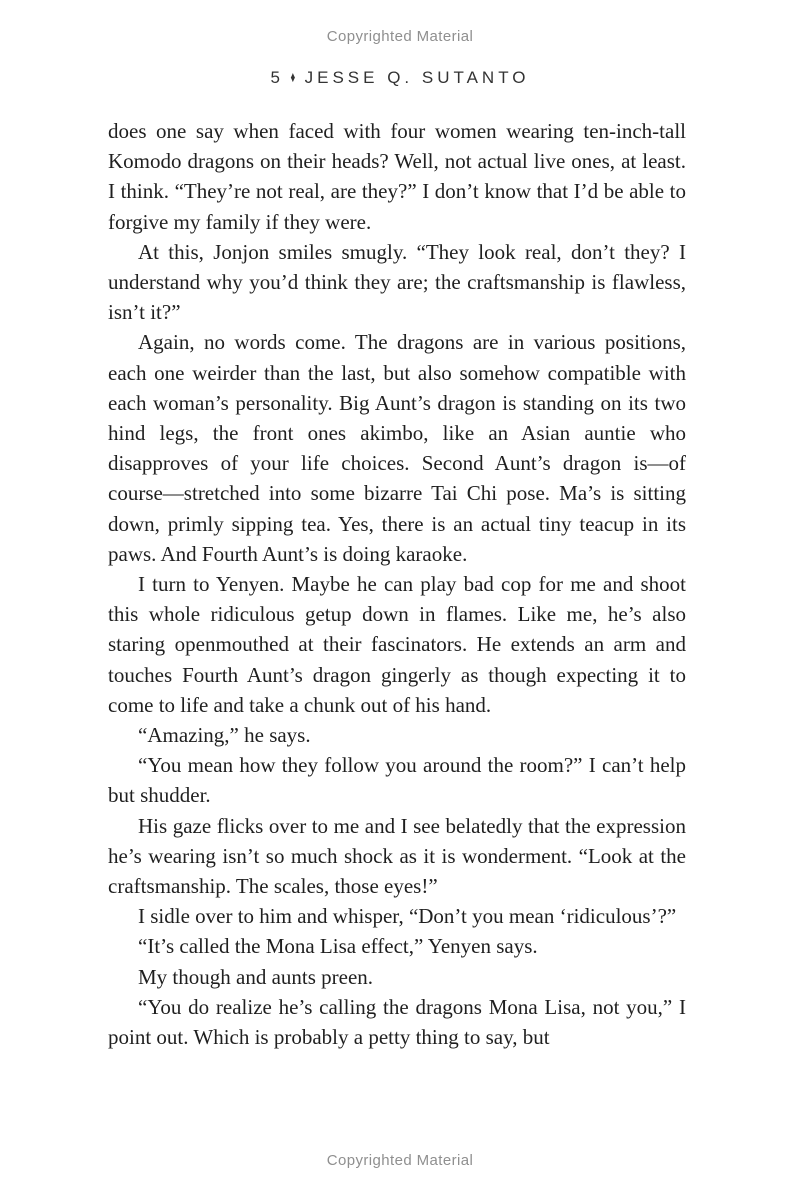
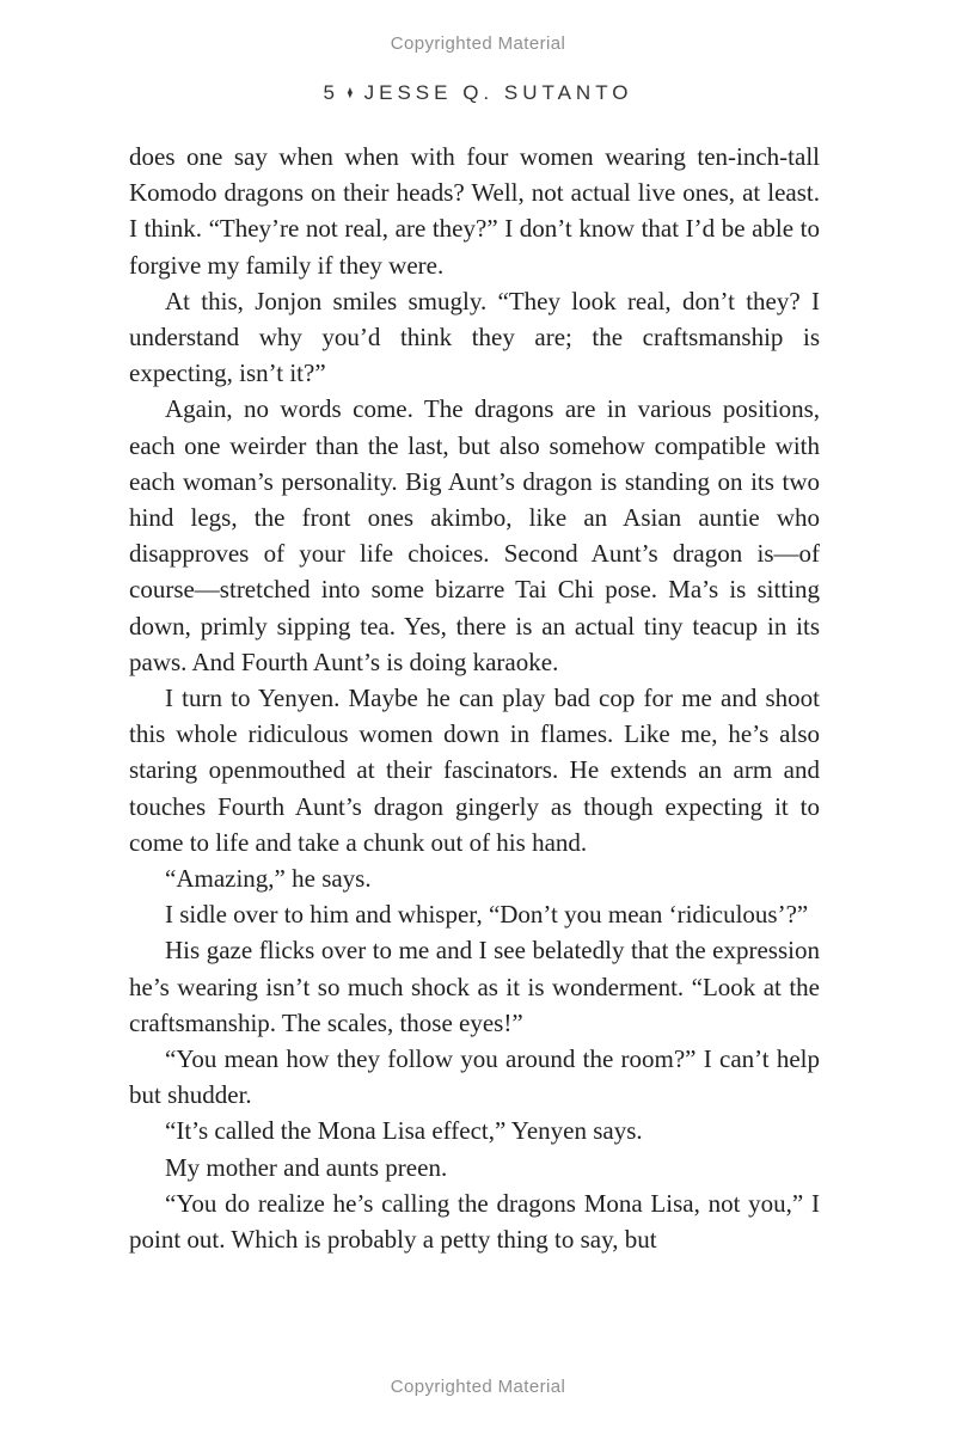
  Copyrighted Material
  5
  ♦
  JESSE Q. SUTANTO
- does one say when faced with four women wearing ten-inch-tall Komodo dragons on their heads? Well, not actual live ones, at least. I think. “They’re not real, are they?” I don’t know that I’d be able to forgive my family if they were.
+ does one say when when with four women wearing ten-inch-tall Komodo dragons on their heads? Well, not actual live ones, at least. I think. “They’re not real, are they?” I don’t know that I’d be able to forgive my family if they were.
- At this, Jonjon smiles smugly. “They look real, don’t they? I understand why you’d think they are; the craftsmanship is flawless, isn’t it?”
+ At this, Jonjon smiles smugly. “They look real, don’t they? I understand why you’d think they are; the craftsmanship is expecting, isn’t it?”
  Again, no words come. The dragons are in various positions, each one weirder than the last, but also somehow compatible with each woman’s personality. Big Aunt’s dragon is standing on its two hind legs, the front ones akimbo, like an Asian auntie who disapproves of your life choices. Second Aunt’s dragon is—of course—stretched into some bizarre Tai Chi pose. Ma’s is sitting down, primly sipping tea. Yes, there is an actual tiny teacup in its paws. And Fourth Aunt’s is doing karaoke.
- I turn to Yenyen. Maybe he can play bad cop for me and shoot this whole ridiculous getup down in flames. Like me, he’s also staring openmouthed at their fascinators. He extends an arm and touches Fourth Aunt’s dragon gingerly as though expecting it to come to life and take a chunk out of his hand.
+ I turn to Yenyen. Maybe he can play bad cop for me and shoot this whole ridiculous women down in flames. Like me, he’s also staring openmouthed at their fascinators. He extends an arm and touches Fourth Aunt’s dragon gingerly as though expecting it to come to life and take a chunk out of his hand.
  “Amazing,” he says.
- “You mean how they follow you around the room?” I can’t help but shudder.
+ I sidle over to him and whisper, “Don’t you mean ‘ridiculous’?”
  His gaze flicks over to me and I see belatedly that the expression he’s wearing isn’t so much shock as it is wonderment. “Look at the craftsmanship. The scales, those eyes!”
- I sidle over to him and whisper, “Don’t you mean ‘ridiculous’?”
+ “You mean how they follow you around the room?” I can’t help but shudder.
  “It’s called the Mona Lisa effect,” Yenyen says.
- My though and aunts preen.
+ My mother and aunts preen.
  “You do realize he’s calling the dragons Mona Lisa, not you,” I point out. Which is probably a petty thing to say, but
  Copyrighted Material
